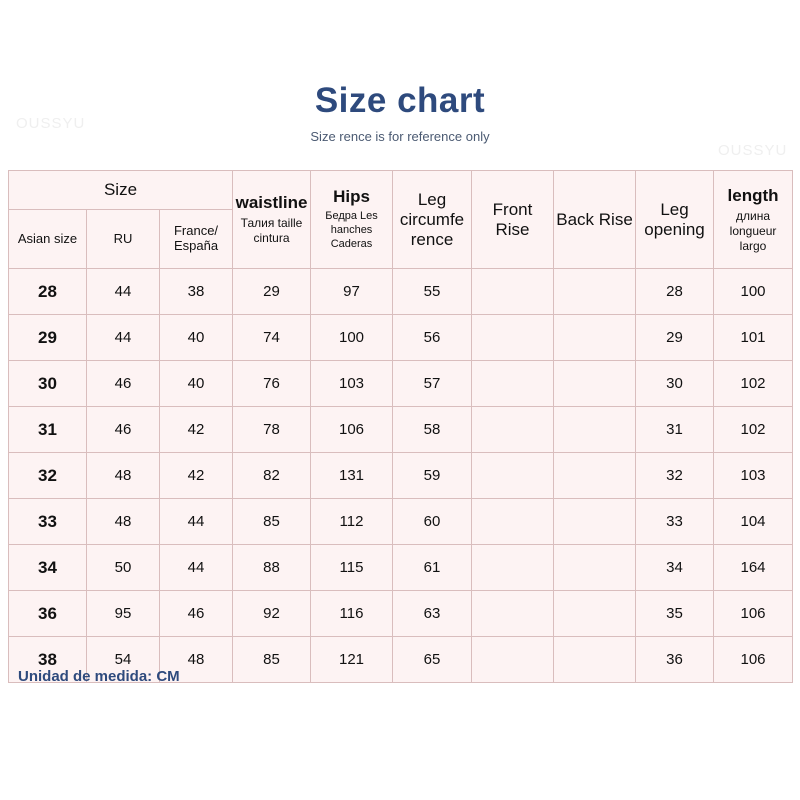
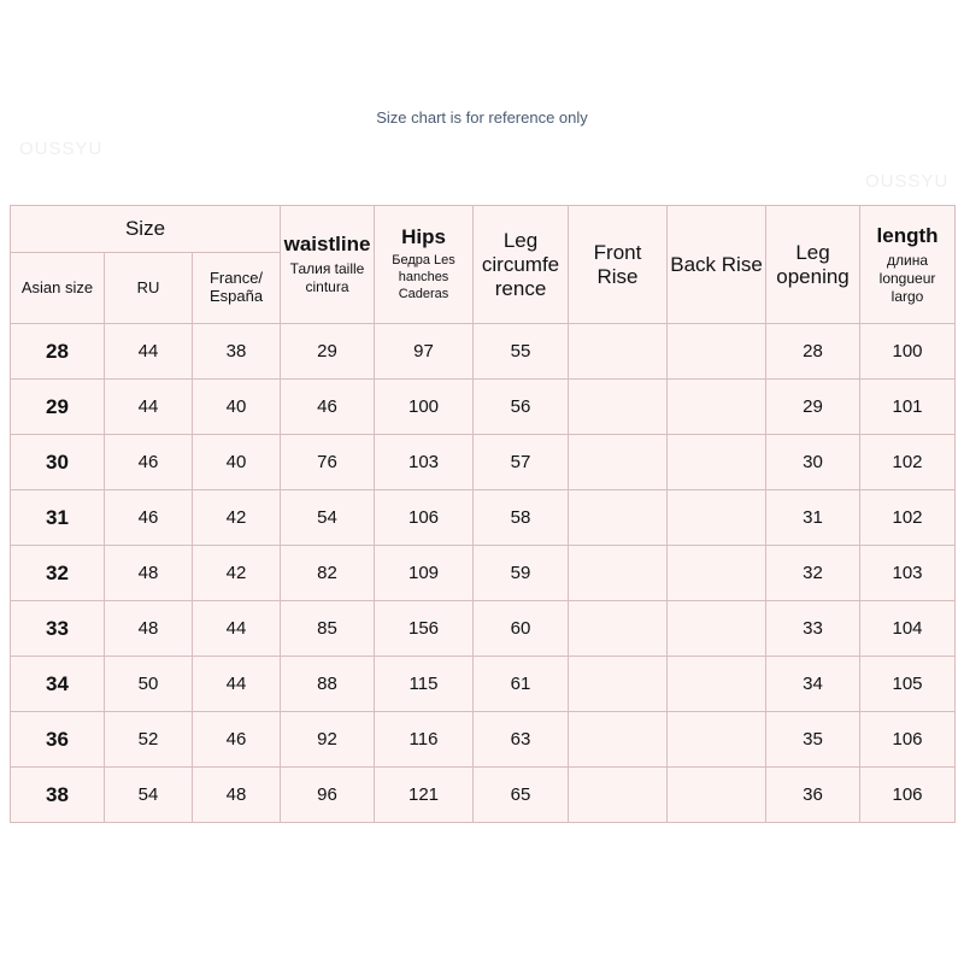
- Size chart
- Size rence is for reference only
+ Size chart is for reference only
  Size	waistline Талия taille cintura	Hips Бедра Les hanches Caderas	Leg circumfe rence	Front Rise	Back Rise	Leg opening	length длина longueur largo
  Asian size	RU	France/ España
  28	44	38	29	97	55			28	100
- 29	44	40	74	100	56			29	101
+ 29	44	40	46	100	56			29	101
  30	46	40	76	103	57			30	102
- 31	46	42	78	106	58			31	102
+ 31	46	42	54	106	58			31	102
- 32	48	42	82	131	59			32	103
+ 32	48	42	82	109	59			32	103
- 33	48	44	85	112	60			33	104
+ 33	48	44	85	156	60			33	104
- 34	50	44	88	115	61			34	164
+ 34	50	44	88	115	61			34	105
- 36	95	46	92	116	63			35	106
+ 36	52	46	92	116	63			35	106
- 38	54	48	85	121	65			36	106
+ 38	54	48	96	121	65			36	106
- Unidad de medida: CM
